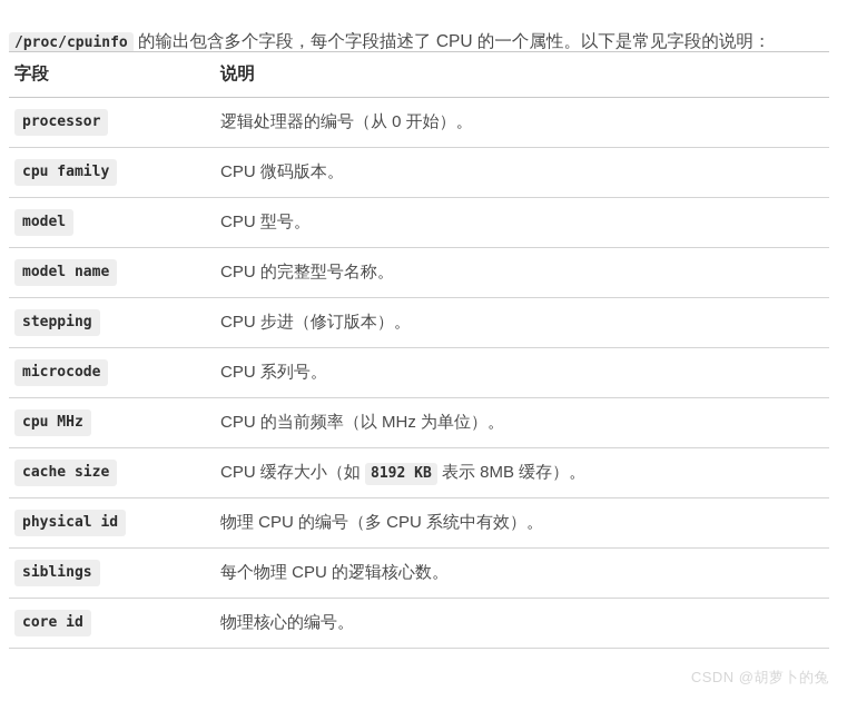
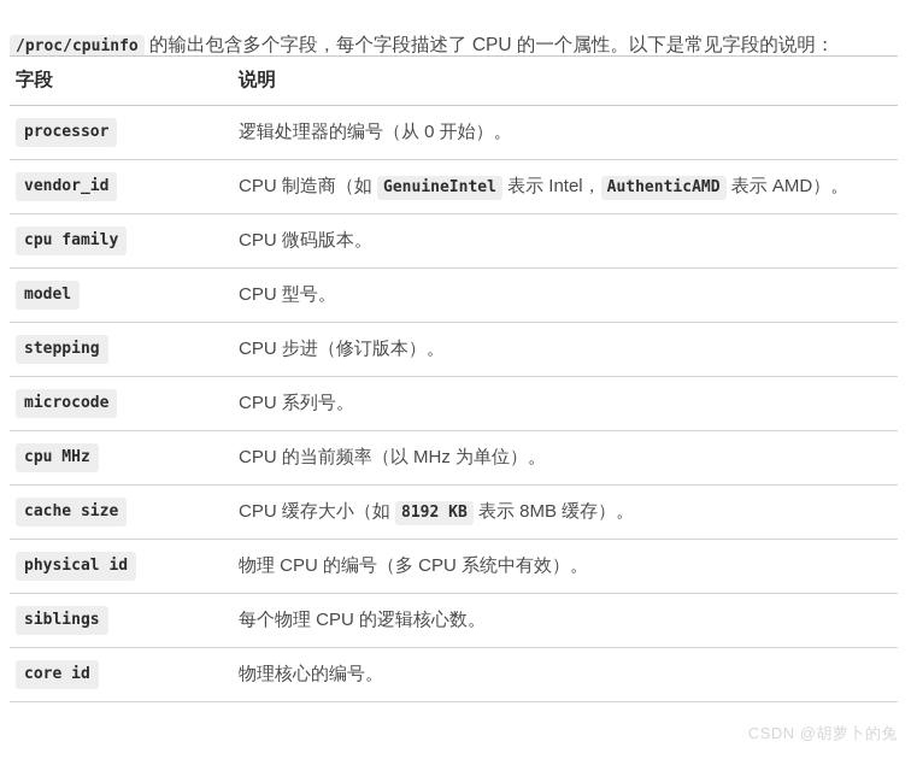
  /proc/cpuinfo 的输出包含多个字段，每个字段描述了 CPU 的一个属性。以下是常见字段的说明：
  字段	说明
  processor	逻辑处理器的编号（从 0 开始）。
+ vendor_id	CPU 制造商（如 GenuineIntel 表示 Intel， AuthenticAMD 表示 AMD）。
  cpu family	CPU 微码版本。
  model	CPU 型号。
- model name	CPU 的完整型号名称。
  stepping	CPU 步进（修订版本）。
  microcode	CPU 系列号。
  cpu MHz	CPU 的当前频率（以 MHz 为单位）。
  cache size	CPU 缓存大小（如 8192 KB 表示 8MB 缓存）。
  physical id	物理 CPU 的编号（多 CPU 系统中有效）。
  siblings	每个物理 CPU 的逻辑核心数。
  core id	物理核心的编号。
  CSDN @胡萝卜的兔
